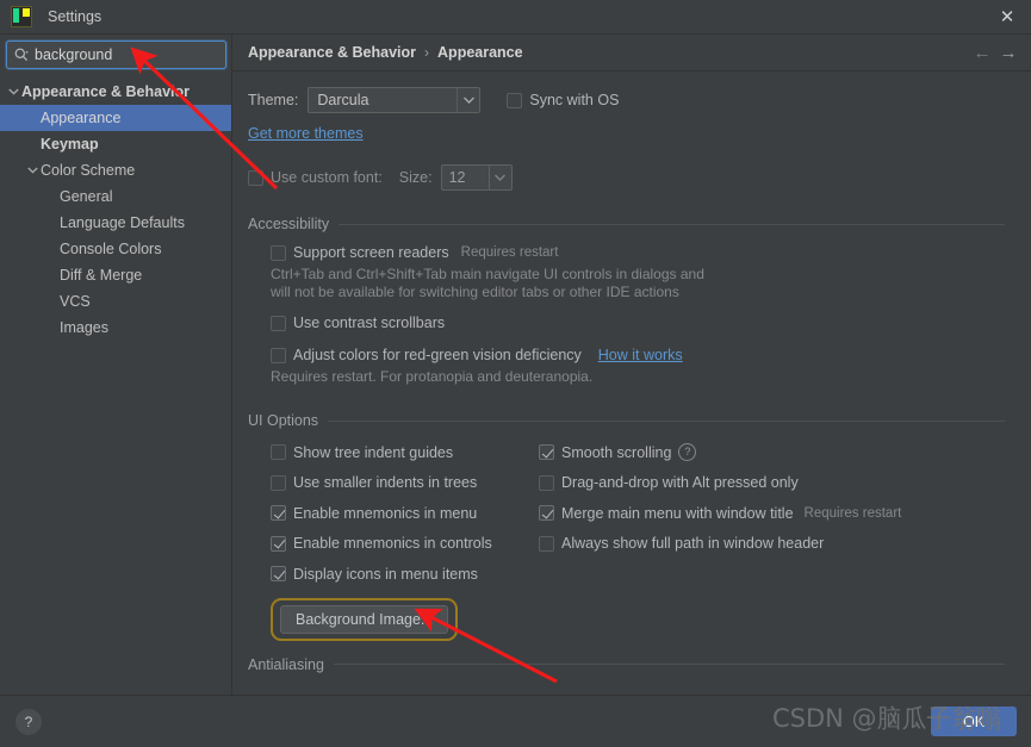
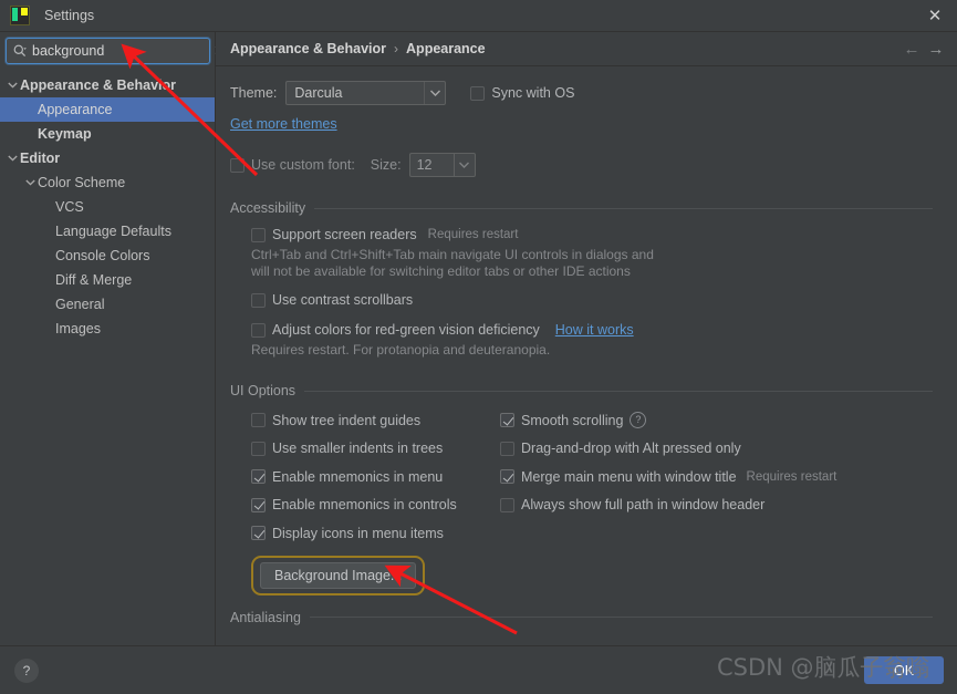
  Settings
  ✕
  background
  Appearance & Behavir
  Appearance
  Keymap
+ Editor
  Color Scheme
- General
+ VCS
  Language Defaults
  Console Colors
  Diff & Merge
- VCS
+ General
  Images
  Appearance & Behavior
  ›
  Appearance
  ←
  →
  Theme:
  Darcula
  Sync with OS
  Get more themes
  Use custom font:
  Size:
  12
  Accessibility
  Support screen readers
  Requires restart
  Ctrl+Tab and Ctrl+Shift+Tab main navigate UI controls in dialogs and
  will not be available for switching editor tabs or other IDE actions
  Use contrast scrollbars
  Adjust colors for red-green vision deficiency
  How it works
  Requires restart. For protanopia and deuteranopia.
  UI Options
  Show tree indent guides
  Use smaller indents in trees
  Enable mnemonics in menu
  Enable mnemonics in controls
  Display icons in menu items
  Smooth scrolling
  ?
  Drag-and-drop with Alt pressed only
  Merge main menu with window title
  Requires restart
  Always show full path in window header
  Background Image..
  Antialiasing
  ?
  OK
  CSDN @脑瓜子翁嗡
